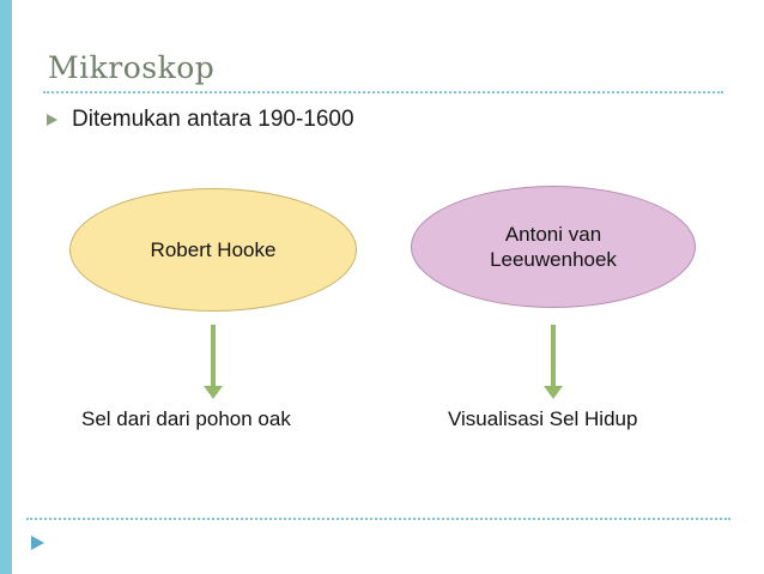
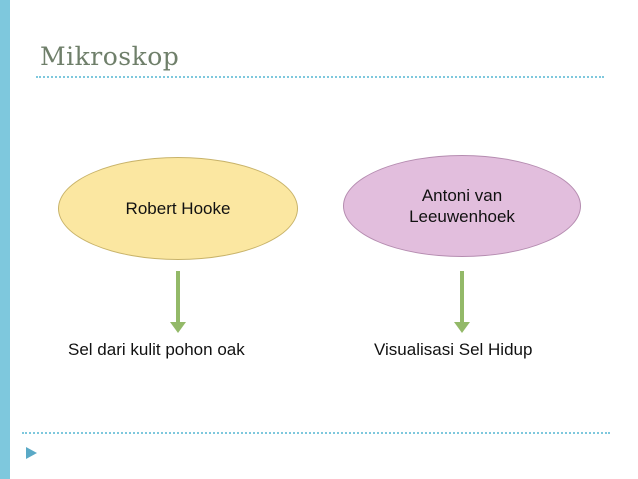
  Mikroskop
- Ditemukan antara 190-1600
  Robert Hooke
  Antoni van
  Leeuwenhoek
- Sel dari dari pohon oak
+ Sel dari kulit pohon oak
  Visualisasi Sel Hidup
